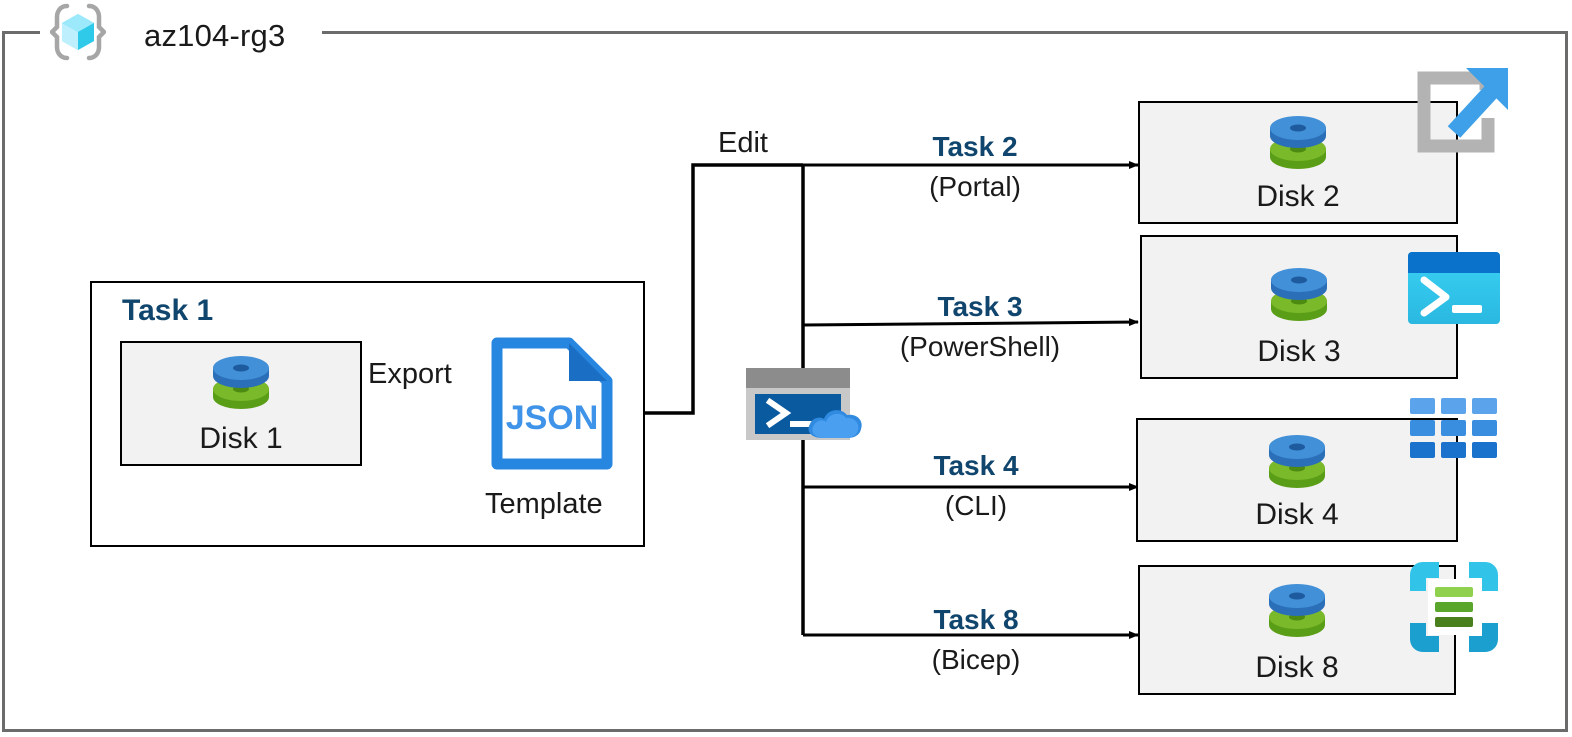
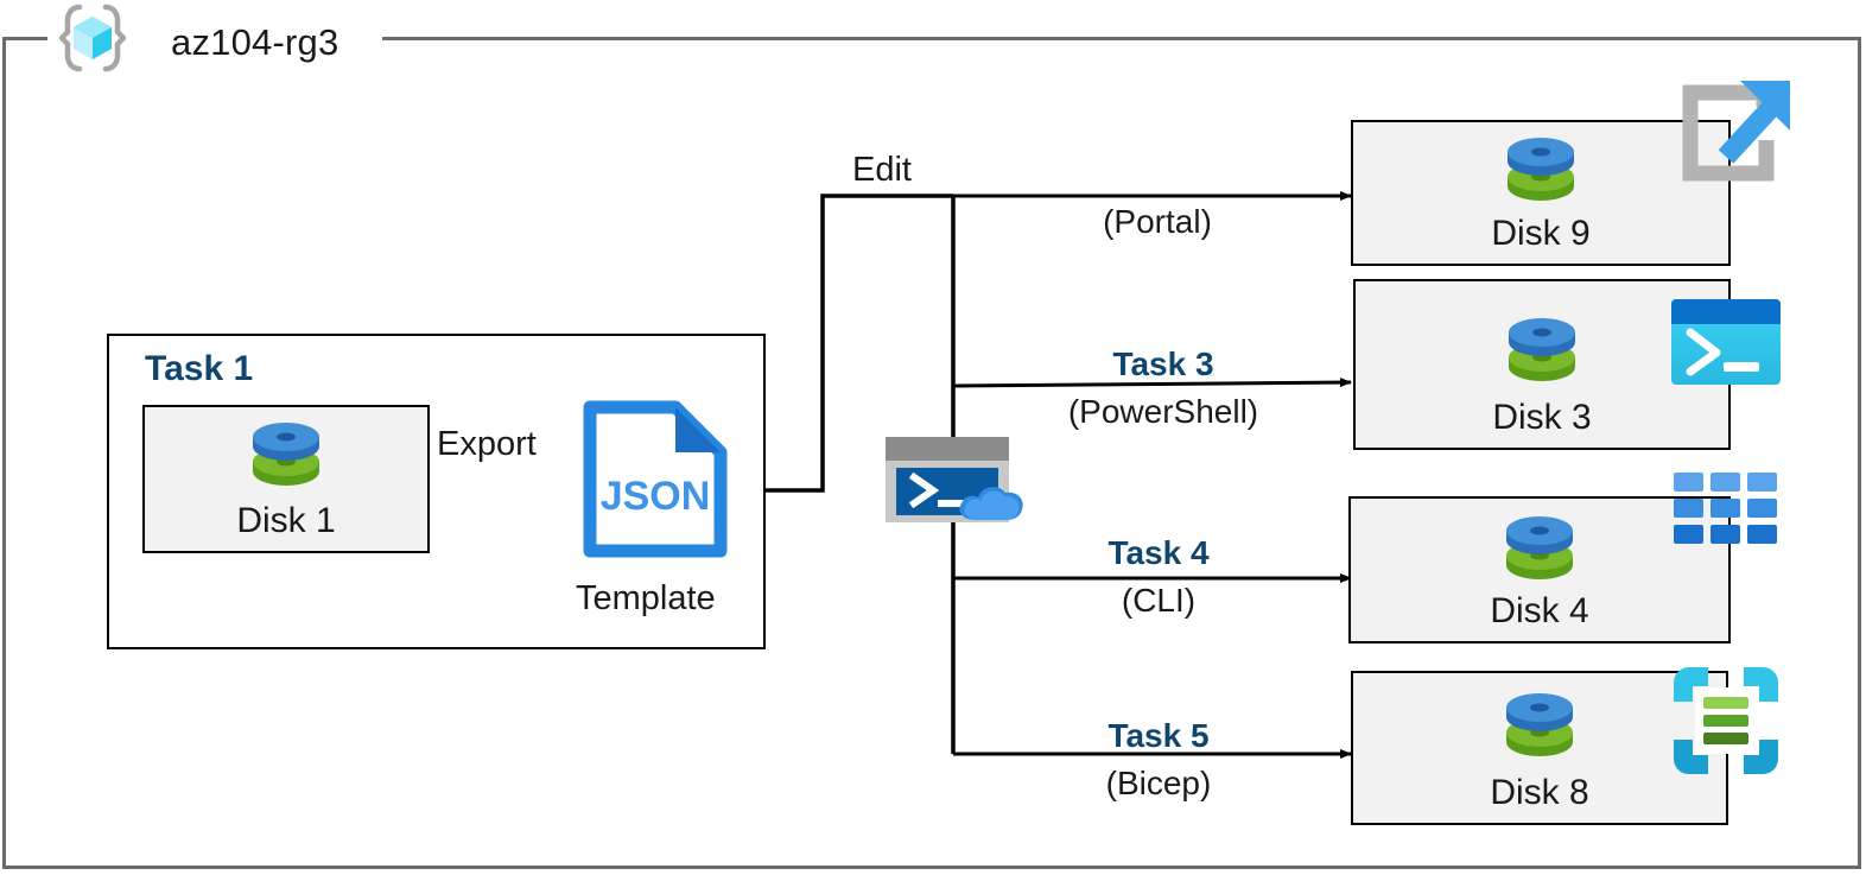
  az104-rg3
  Task 1
  Disk 1
  Export
  JSON
  Template
  Edit
- Task 2
  (Portal)
- Disk 2
+ Disk 9
  Task 3
  (PowerShell)
  Disk 3
  Task 4
  (CLI)
  Disk 4
- Task 8
+ Task 5
  (Bicep)
  Disk 8
